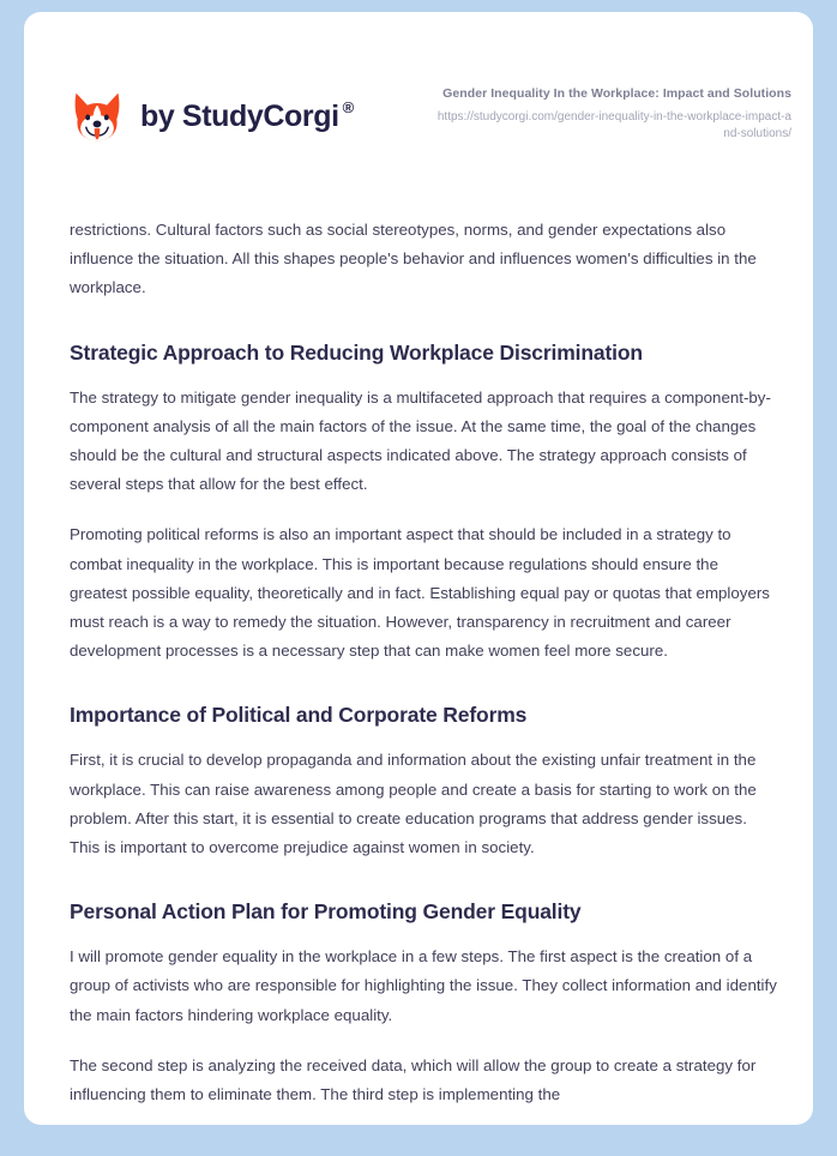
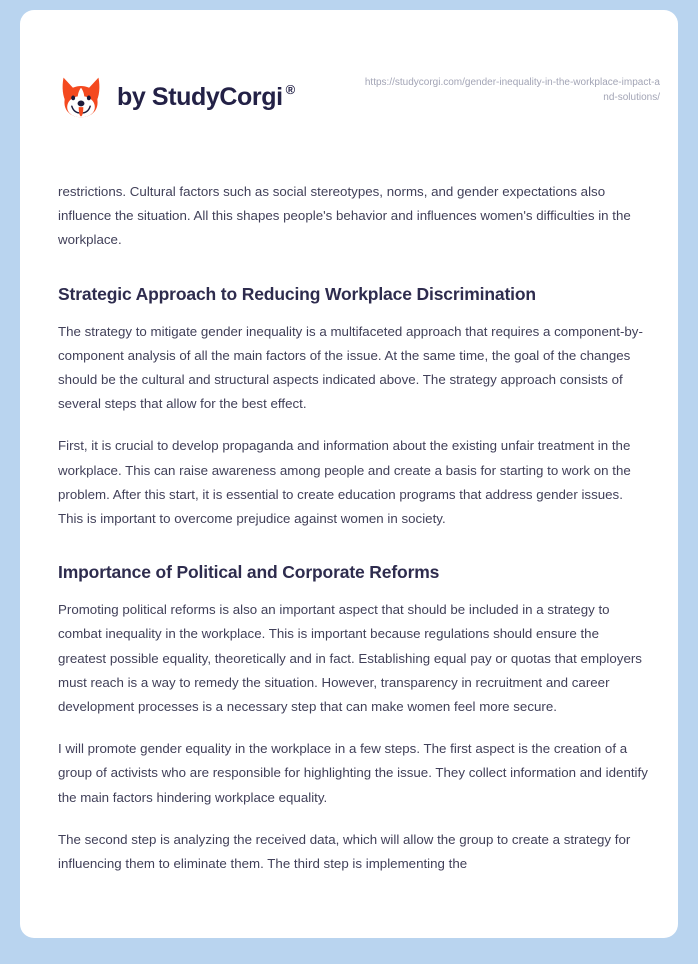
  by StudyCorgi
  ®
- Gender Inequality In the Workplace: Impact and Solutions
  https://studycorgi.com/gender-inequality-in-the-workplace-impact-and-solutions/
  restrictions. Cultural factors such as social stereotypes, norms, and gender expectations also influence the situation. All this shapes people's behavior and influences women's difficulties in the workplace.
  Strategic Approach to Reducing Workplace Discrimination
  The strategy to mitigate gender inequality is a multifaceted approach that requires a component-by-component analysis of all the main factors of the issue. At the same time, the goal of the changes should be the cultural and structural aspects indicated above. The strategy approach consists of several steps that allow for the best effect.
- Promoting political reforms is also an important aspect that should be included in a strategy to combat inequality in the workplace. This is important because regulations should ensure the greatest possible equality, theoretically and in fact. Establishing equal pay or quotas that employers must reach is a way to remedy the situation. However, transparency in recruitment and career development processes is a necessary step that can make women feel more secure.
+ First, it is crucial to develop propaganda and information about the existing unfair treatment in the workplace. This can raise awareness among people and create a basis for starting to work on the problem. After this start, it is essential to create education programs that address gender issues. This is important to overcome prejudice against women in society.
  Importance of Political and Corporate Reforms
- First, it is crucial to develop propaganda and information about the existing unfair treatment in the workplace. This can raise awareness among people and create a basis for starting to work on the problem. After this start, it is essential to create education programs that address gender issues. This is important to overcome prejudice against women in society.
+ Promoting political reforms is also an important aspect that should be included in a strategy to combat inequality in the workplace. This is important because regulations should ensure the greatest possible equality, theoretically and in fact. Establishing equal pay or quotas that employers must reach is a way to remedy the situation. However, transparency in recruitment and career development processes is a necessary step that can make women feel more secure.
- Personal Action Plan for Promoting Gender Equality
  I will promote gender equality in the workplace in a few steps. The first aspect is the creation of a group of activists who are responsible for highlighting the issue. They collect information and identify the main factors hindering workplace equality.
  The second step is analyzing the received data, which will allow the group to create a strategy for influencing them to eliminate them. The third step is implementing the
